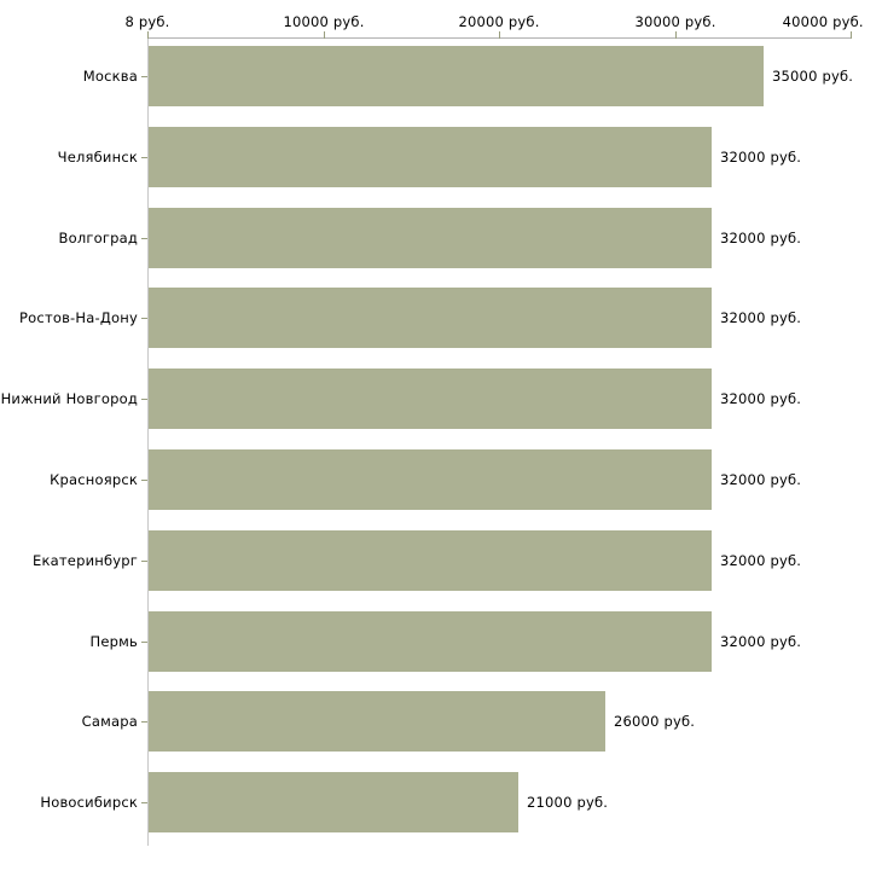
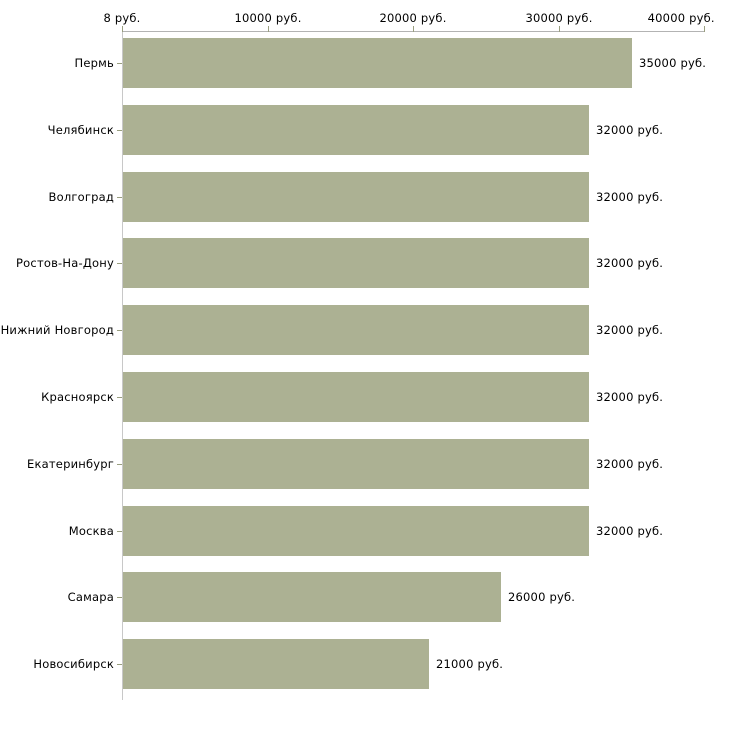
  8 руб.
  10000 руб.
  20000 руб.
  30000 руб.
  40000 руб.
- Москва
+ Пермь
  Челябинск
  Волгоград
  Ростов-На-Дону
  Нижний Новгород
  Красноярск
  Екатеринбург
- Пермь
+ Москва
  Самара
  Новосибирск
  35000 руб.
  32000 руб.
  32000 руб.
  32000 руб.
  32000 руб.
  32000 руб.
  32000 руб.
  32000 руб.
  26000 руб.
  21000 руб.
